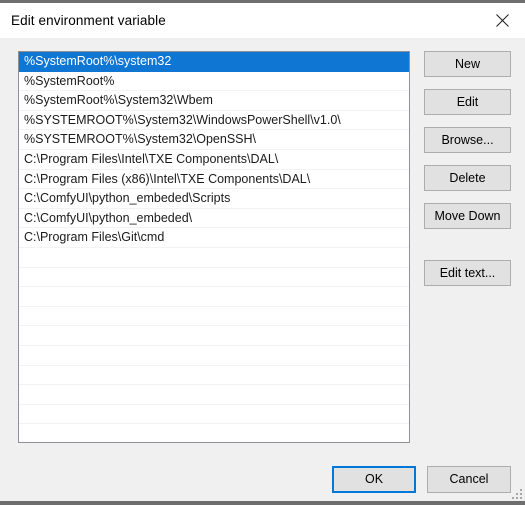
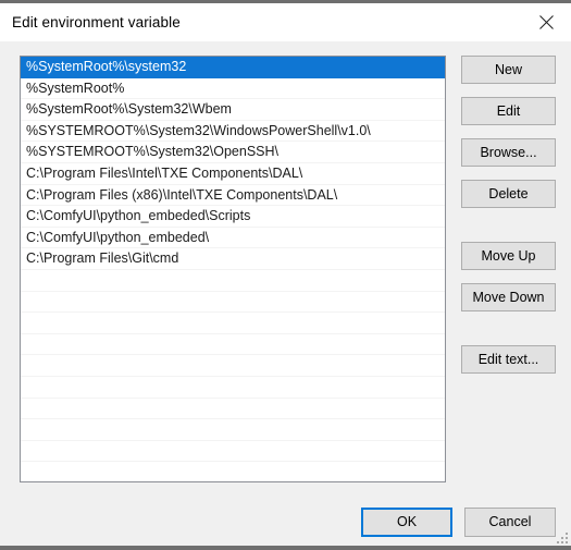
  Edit environment variable
  %SystemRoot%\system32
  %SystemRoot%
  %SystemRoot%\System32\Wbem
  %SYSTEMROOT%\System32\WindowsPowerShell\v1.0\
  %SYSTEMROOT%\System32\OpenSSH\
  C:\Program Files\Intel\TXE Components\DAL\
  C:\Program Files (x86)\Intel\TXE Components\DAL\
  C:\ComfyUI\python_embeded\Scripts
  C:\ComfyUI\python_embeded\
  C:\Program Files\Git\cmd
  New
  Edit
  Browse...
  Delete
+ Move Up
  Move Down
  Edit text...
  OK
  Cancel
